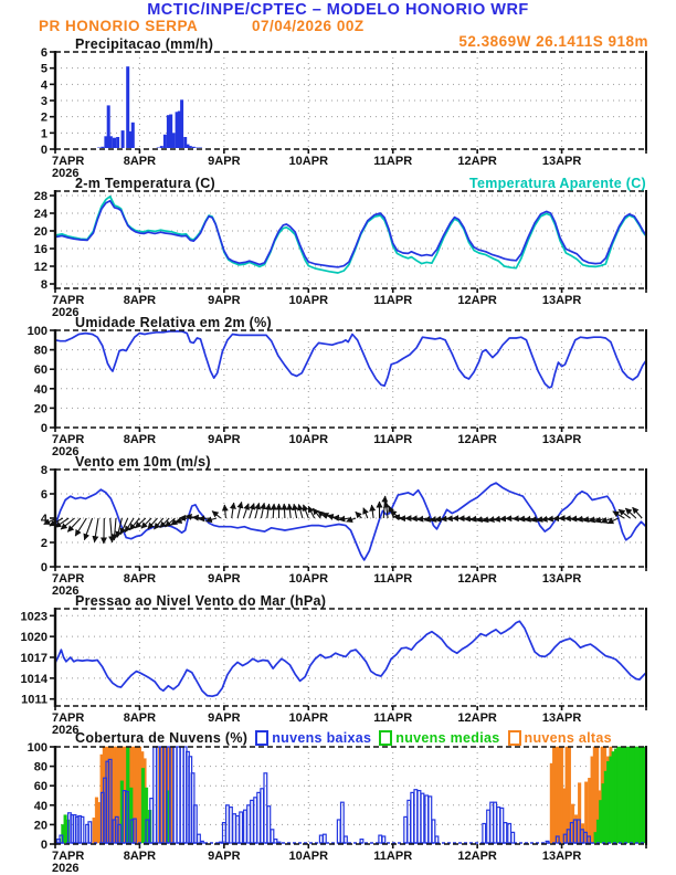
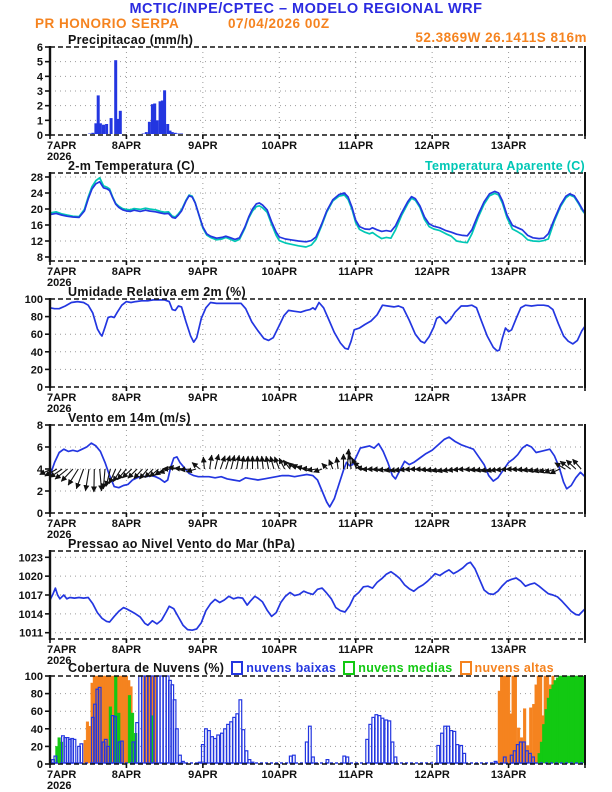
- MCTIC/INPE/CPTEC – MODELO HONORIO WRF
+ MCTIC/INPE/CPTEC – MODELO REGIONAL WRF
  PR HONORIO SERPA
  07/04/2026 00Z
- 52.3869W 26.1411S 918m
+ 52.3869W 26.1411S 816m
  Precipitacao (mm/h)
  2-m Temperatura (C)
  Temperatura Aparente (C)
  Umidade Relativa em 2m (%)
- Vento em 10m (m/s)
+ Vento em 14m (m/s)
  Pressao ao Nivel Vento do Mar (hPa)
  Cobertura de Nuvens (%)
  nuvens baixas
  nuvens medias
  nuvens altas
  0
  1
  2
  3
  4
  5
  6
  7APR
  8APR
  9APR
  10APR
  11APR
  12APR
  13APR
  2026
  8
  12
  16
  20
  24
  28
  7APR
  8APR
  9APR
  10APR
  11APR
  12APR
  13APR
  2026
  0
  20
  40
  60
  80
  100
  7APR
  8APR
  9APR
  10APR
  11APR
  12APR
  13APR
  2026
  0
  2
  4
  6
  8
  7APR
  8APR
  9APR
  10APR
  11APR
  12APR
  13APR
  2026
  1011
  1014
  1017
  1020
  1023
  7APR
  8APR
  9APR
  10APR
  11APR
  12APR
  13APR
  2026
  0
  20
  40
  60
  80
  100
  7APR
  8APR
  9APR
  10APR
  11APR
  12APR
  13APR
  2026
